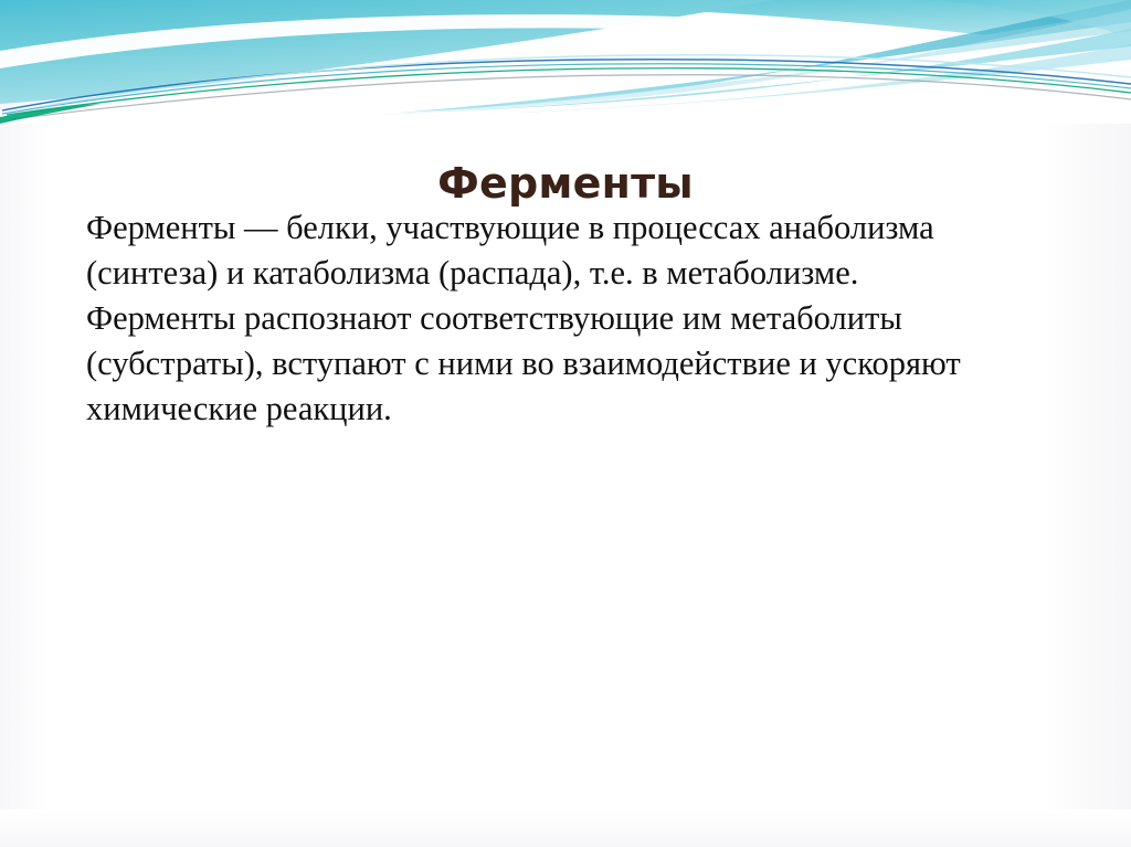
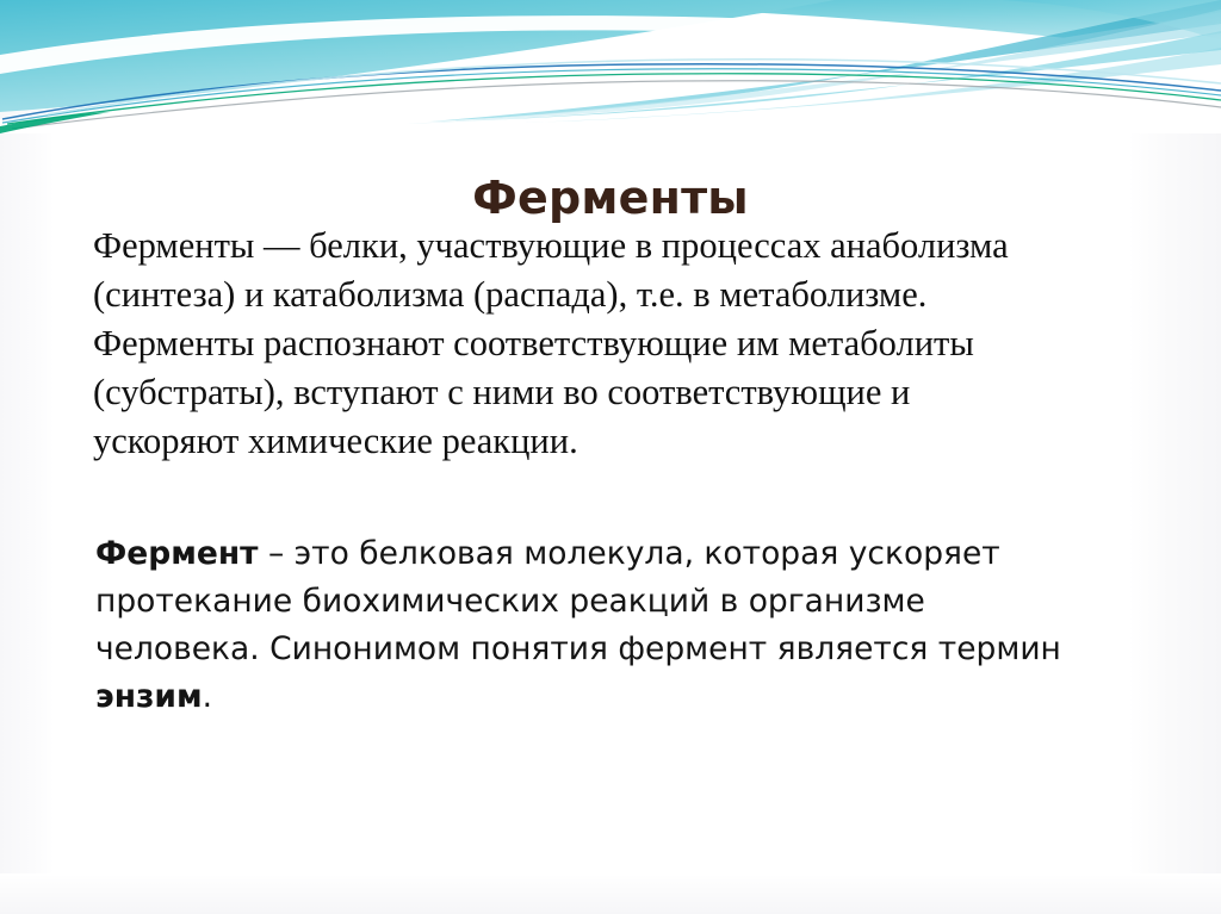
  Ферменты
- Ферменты — белки, участвующие в процессах анаболизма (синтеза) и катаболизма (распада), т.е. в метаболизме. Ферменты распознают соответствующие им метаболиты (субстраты), вступают с ними во взаимодействие и ускоряют химические реакции.
+ Ферменты — белки, участвующие в процессах анаболизма (синтеза) и катаболизма (распада), т.е. в метаболизме. Ферменты распознают соответствующие им метаболиты (субстраты), вступают с ними во соответствующие и ускоряют химические реакции.
+ Фермент – это белковая молекула, которая ускоряет протекание биохимических реакций в организме человека. Синонимом понятия фермент является термин энзим.
